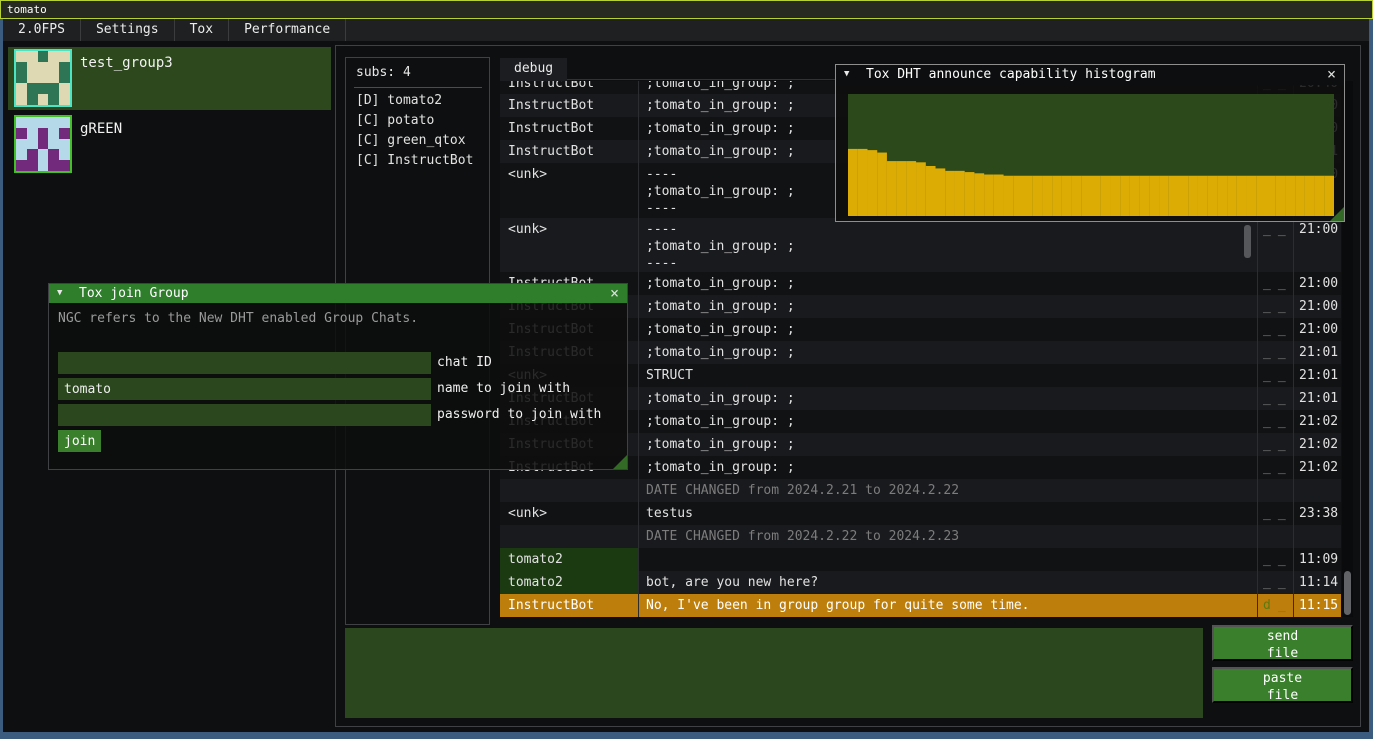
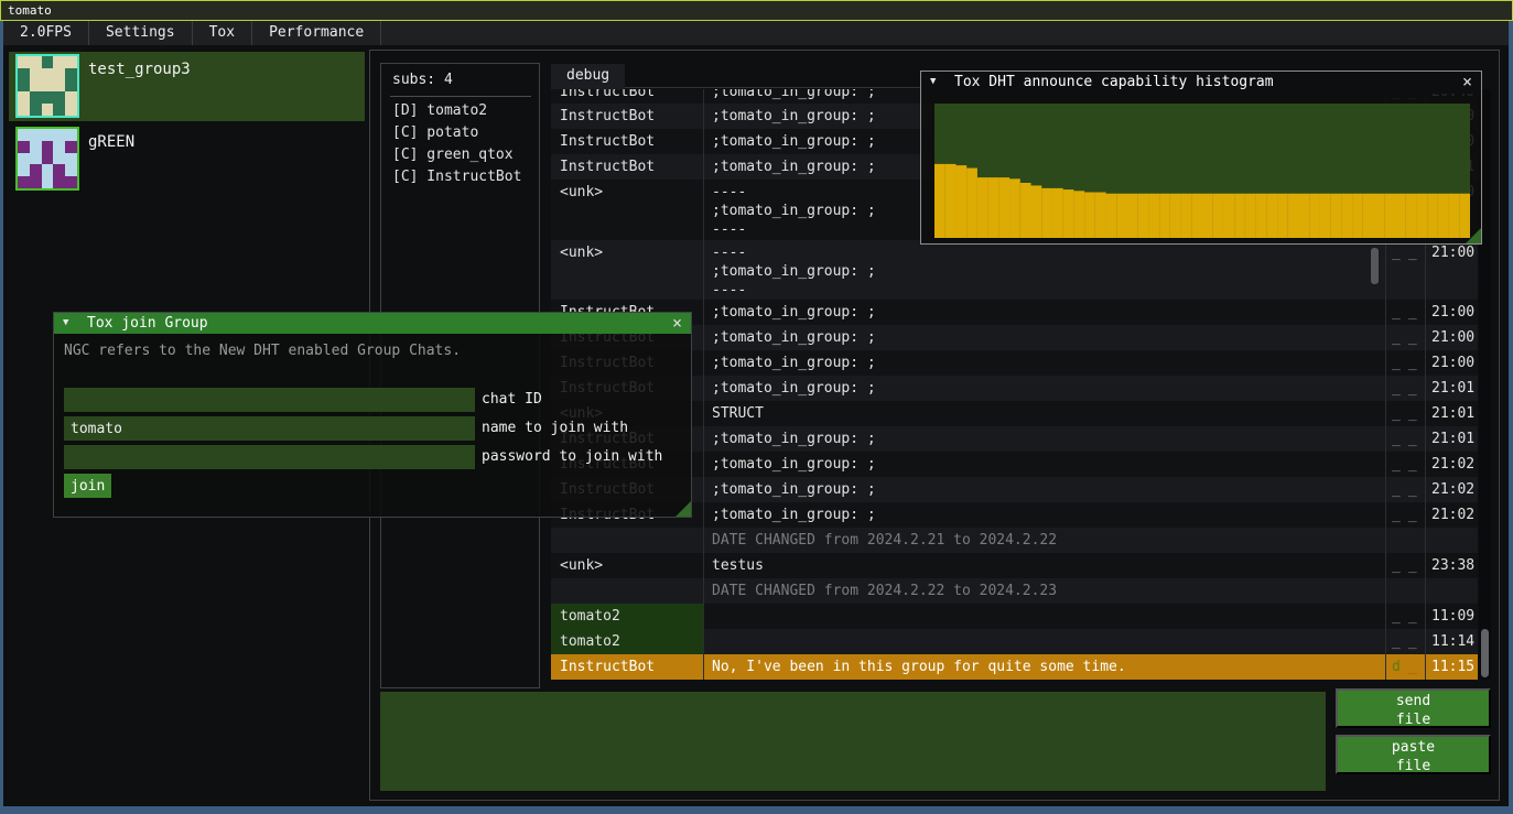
  tomato
  2.0FPS
  Settings
  Tox
  Performance
  test_group3
  gREEN
  subs: 4
  [D] tomato2
  [C] potato
  [C] green_qtox
  [C] InstructBot
  debug
  InstructBot
  ;tomato_in_group: ;
  InstructBot
  ;tomato_in_group: ;
  InstructBot
  ;tomato_in_group: ;
  InstructBot
  ;tomato_in_group: ;
  <unk>
  ----
  ;tomato_in_group: ;
  ----
  <unk>
  ----
  ;tomato_in_group: ;
  ----
  _
  _
  21:00
  ;tomato_in_group: ;
  _
  _
  21:00
  InstructBot
  ;tomato_in_group: ;
  _
  _
  21:00
  InstructBot
  ;tomato_in_group: ;
  _
  _
  21:00
  InstructBot
  ;tomato_in_group: ;
  _
  _
  21:01
  <unk>
  STRUCT
  _
  _
  21:01
  InstructBot
  ;tomato_in_group: ;
  _
  _
  21:01
  InstructBot
  ;tomato_in_group: ;
  _
  _
  21:02
  InstructBot
  ;tomato_in_group: ;
  _
  _
  21:02
  InstructBot
  ;tomato_in_group: ;
  _
  _
  21:02
  DATE CHANGED from 2024.2.21 to 2024.2.22
  <unk>
  testus
  _
  _
  23:38
  DATE CHANGED from 2024.2.22 to 2024.2.23
  tomato2
  _
  _
  11:09
  tomato2
- bot, are you new here?
  _
  _
  11:14
  InstructBot
- No, I've been in group group for quite some time.
+ No, I've been in this group for quite some time.
  d
  11:15
  send
  file
  paste
  file
  ▼
  Tox join Group
  ×
  NGC refers to the New DHT enabled Group Chats.
  chat ID
  tomato
  name to join with
  password to join with
  join
  ▼
  Tox DHT announce capability histogram
  ×
